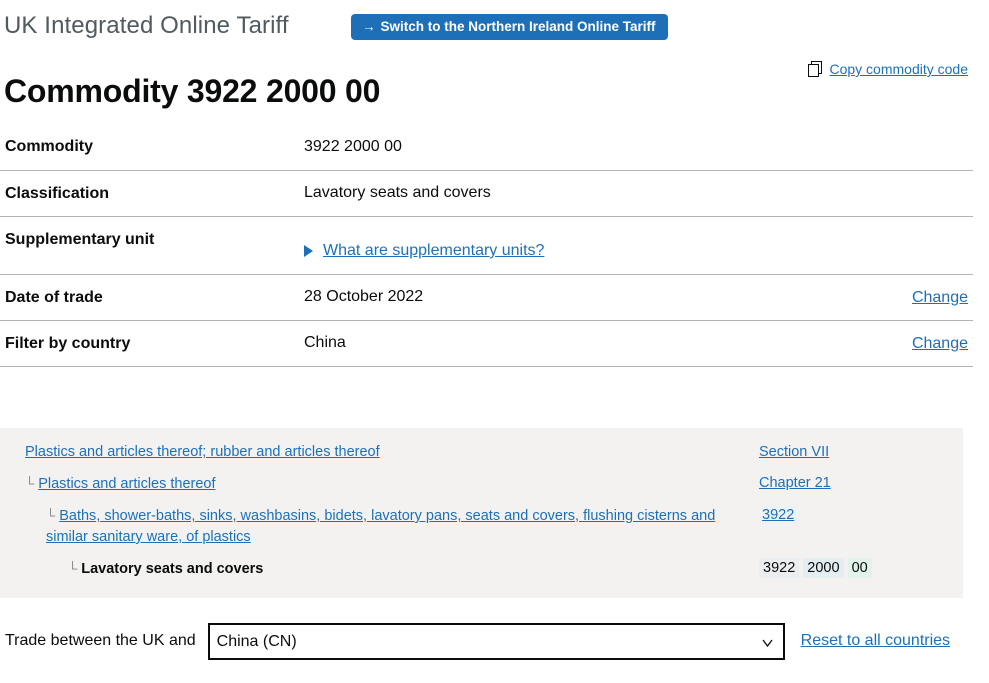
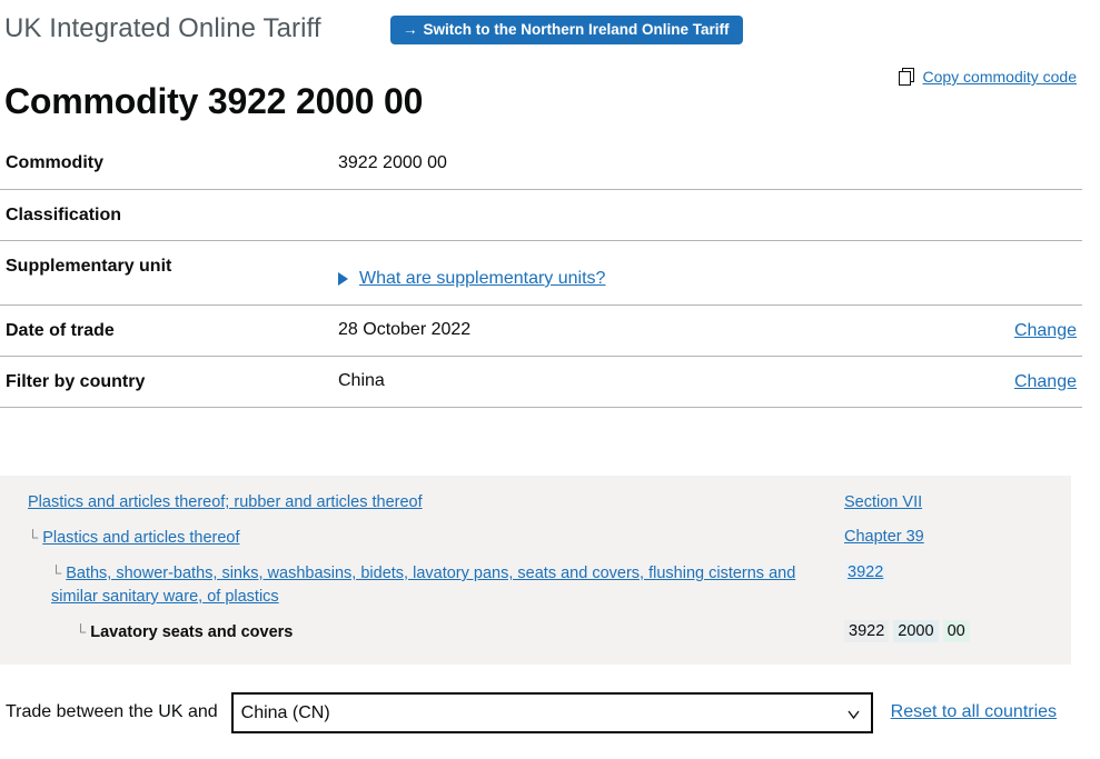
  UK Integrated Online Tariff
  → Switch to the Northern Ireland Online Tariff
  Commodity 3922 2000 00
  Copy commodity code
  Commodity
  3922 2000 00
  Classification
- Lavatory seats and covers
  Supplementary unit
  What are supplementary units?
  Date of trade
  28 October 2022
  Change
  Filter by country
  China
  Change
  Plastics and articles thereof; rubber and articles thereof
  Section VII
  └ Plastics and articles thereof
- Chapter 21
+ Chapter 39
  └ Baths, shower-baths, sinks, washbasins, bidets, lavatory pans, seats and covers, flushing cisterns and similar sanitary ware, of plastics
  3922
  └ Lavatory seats and covers
  3922 2000 00
  Trade between the UK and
  China (CN)
  Reset to all countries
